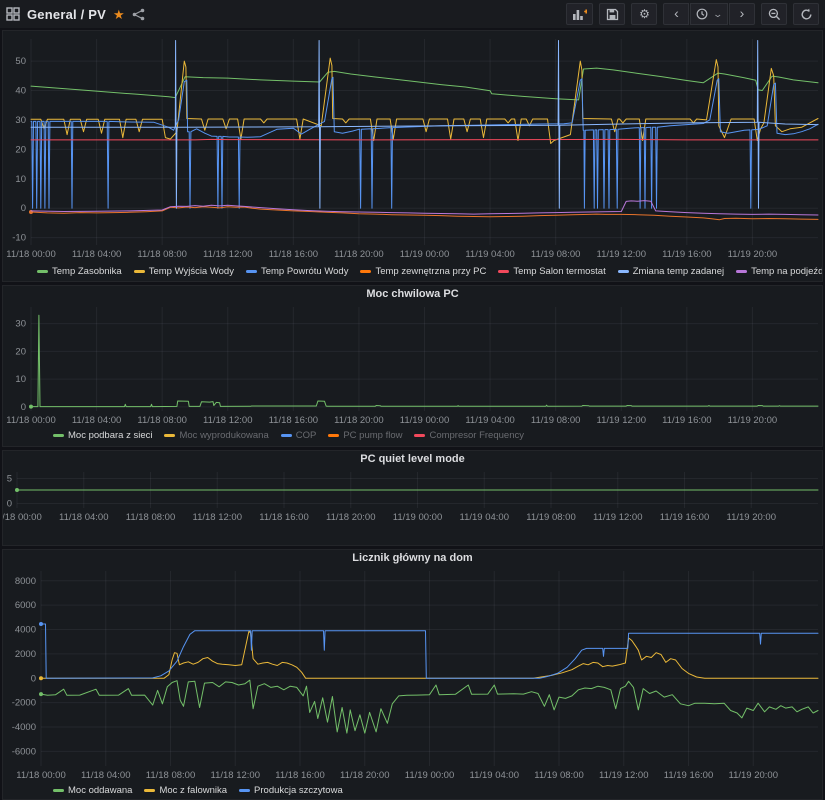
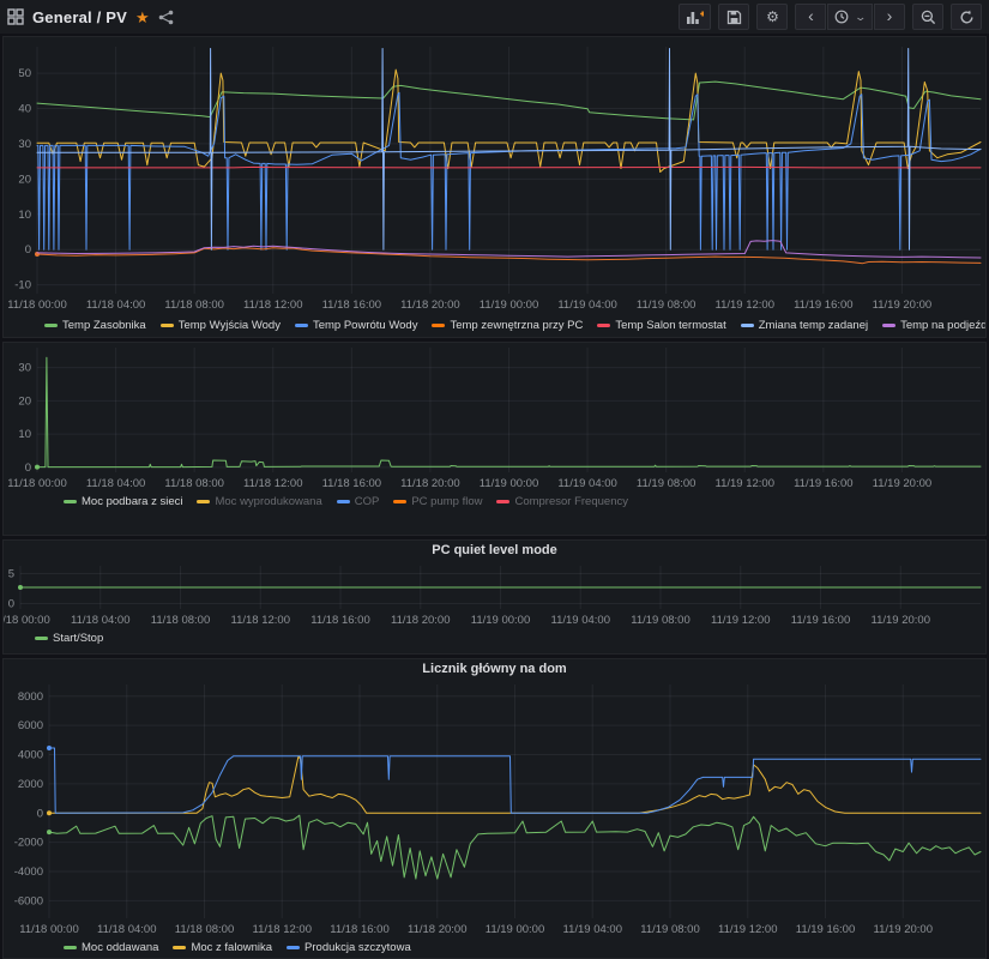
  General / PV
  ★
  ⚙
  ‹
  ⌄
  ›
  -10
  0
  10
  20
  30
  40
  50
  11/18 00:00
  11/18 04:00
  11/18 08:00
  11/18 12:00
  11/18 16:00
  11/18 20:00
  11/19 00:00
  11/19 04:00
  11/19 08:00
  11/19 12:00
  11/19 16:00
  11/19 20:00
  Temp Zasobnika
  Temp Wyjścia Wody
  Temp Powrótu Wody
  Temp zewnętrzna przy PC
  Temp Salon termostat
  Zmiana temp zadanej
  Temp na podjeźd
- Moc chwilowa PC
  0
  10
  20
  30
  11/18 00:00
  11/18 04:00
  11/18 08:00
  11/18 12:00
  11/18 16:00
  11/18 20:00
  11/19 00:00
  11/19 04:00
  11/19 08:00
  11/19 12:00
  11/19 16:00
  11/19 20:00
  Moc podbara z sieci
  Moc wyprodukowana
  COP
  PC pump flow
  Compresor Frequency
  PC quiet level mode
  0
  5
  /18 00:00
  11/18 04:00
  11/18 08:00
  11/18 12:00
  11/18 16:00
  11/18 20:00
  11/19 00:00
  11/19 04:00
  11/19 08:00
  11/19 12:00
  11/19 16:00
  11/19 20:00
+ Start/Stop
  Licznik główny na dom
  -6000
  -4000
  -2000
  0
  2000
  4000
  6000
  8000
  11/18 00:00
  11/18 04:00
  11/18 08:00
  11/18 12:00
  11/18 16:00
  11/18 20:00
  11/19 00:00
  11/19 04:00
  11/19 08:00
  11/19 12:00
  11/19 16:00
  11/19 20:00
  Moc oddawana
  Moc z falownika
  Produkcja szczytowa
